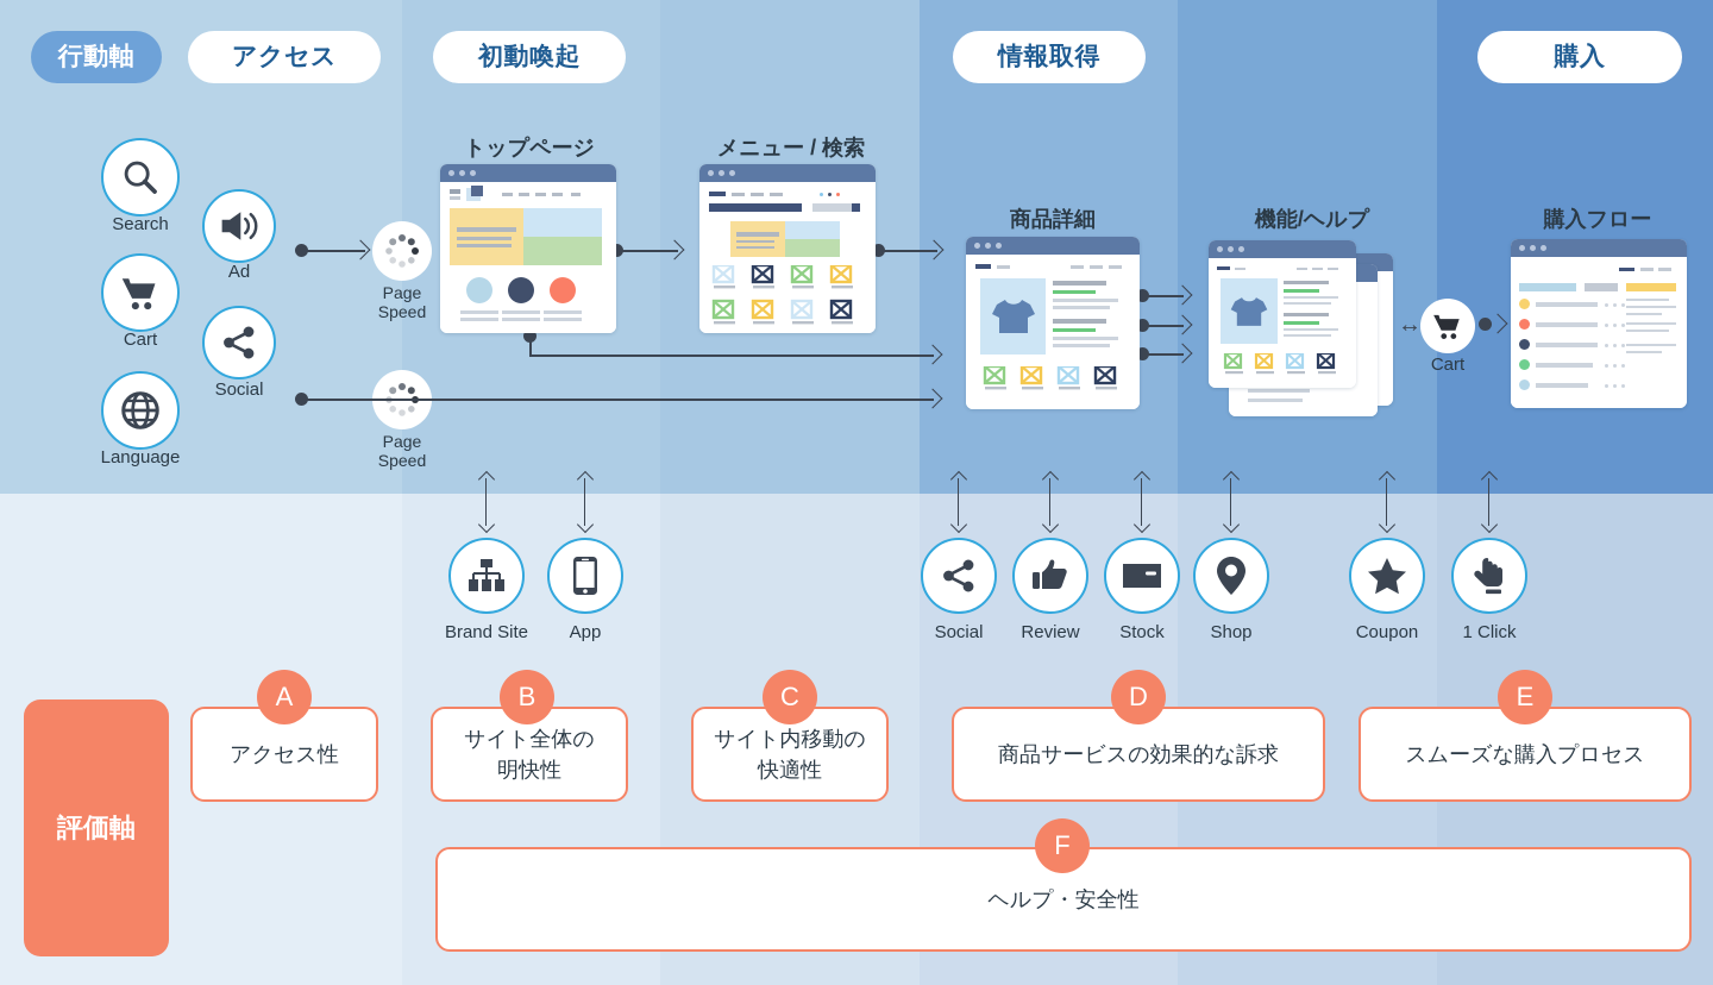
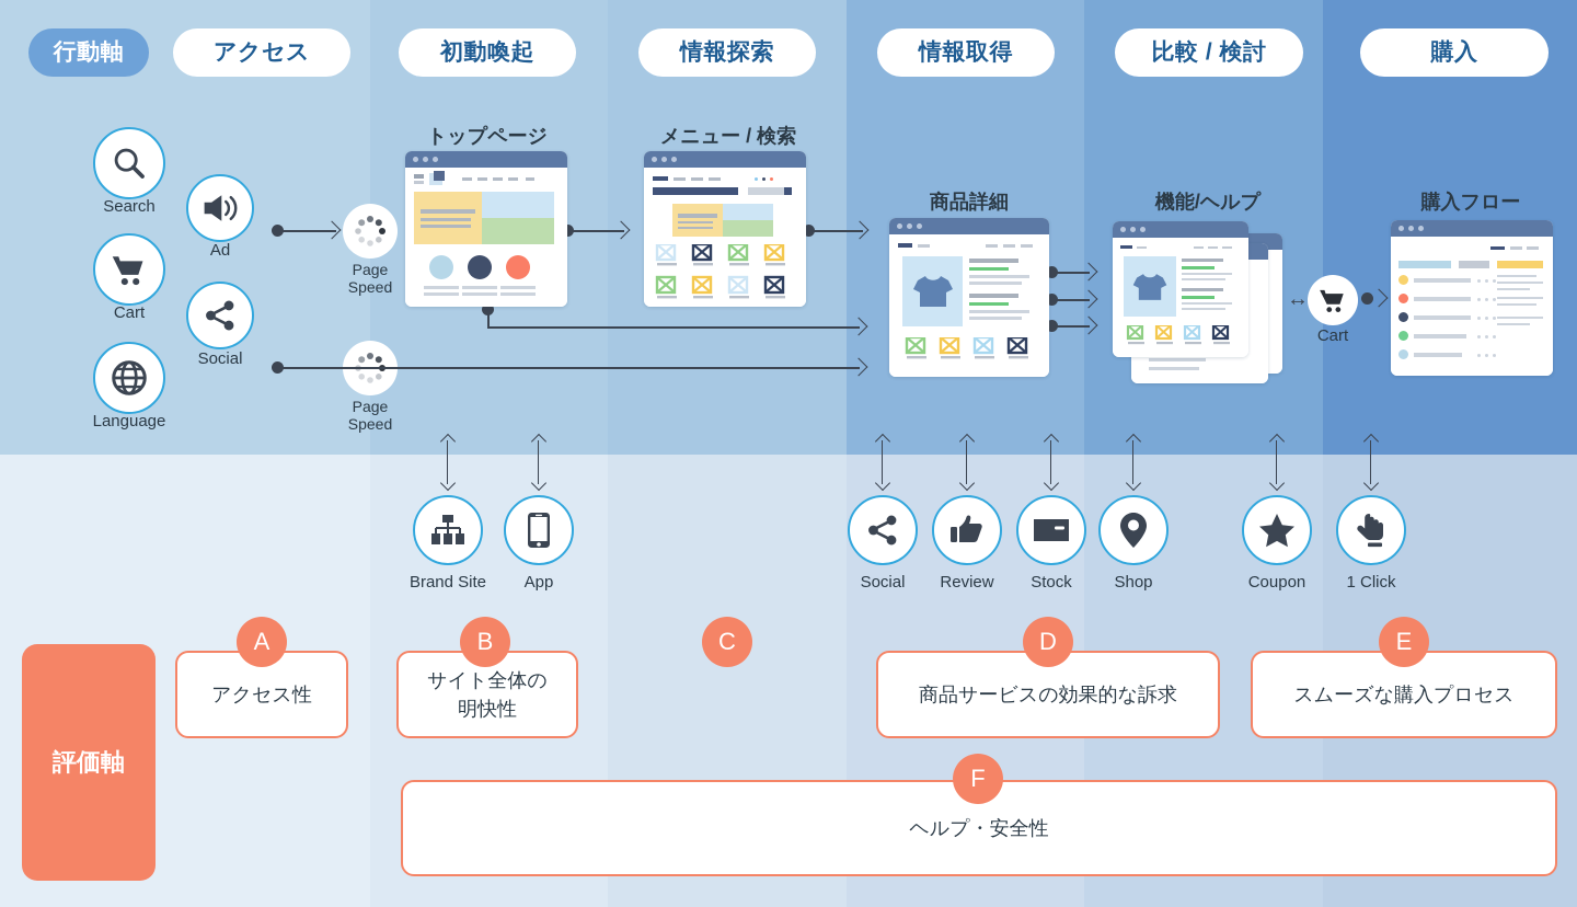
  行動軸
  アクセス
  初動喚起
+ 情報探索
  情報取得
+ 比較 / 検討
  購入
  Search
  Cart
  Language
  Ad
  Social
  Page
  Speed
  Page
  Speed
  ↔
  トップページ
  メニュー / 検索
  商品詳細
  機能/ヘルプ
  購入フロー
  Cart
  Brand Site
  App
  Social
  Review
  Stock
  Shop
  Coupon
  1 Click
  評価軸
  A
  アクセス性
  B
  サイト全体の
  明快性
  C
- サイト内移動の
- 快適性
  D
  商品サービスの効果的な訴求
  E
  スムーズな購入プロセス
  F
  ヘルプ・安全性
